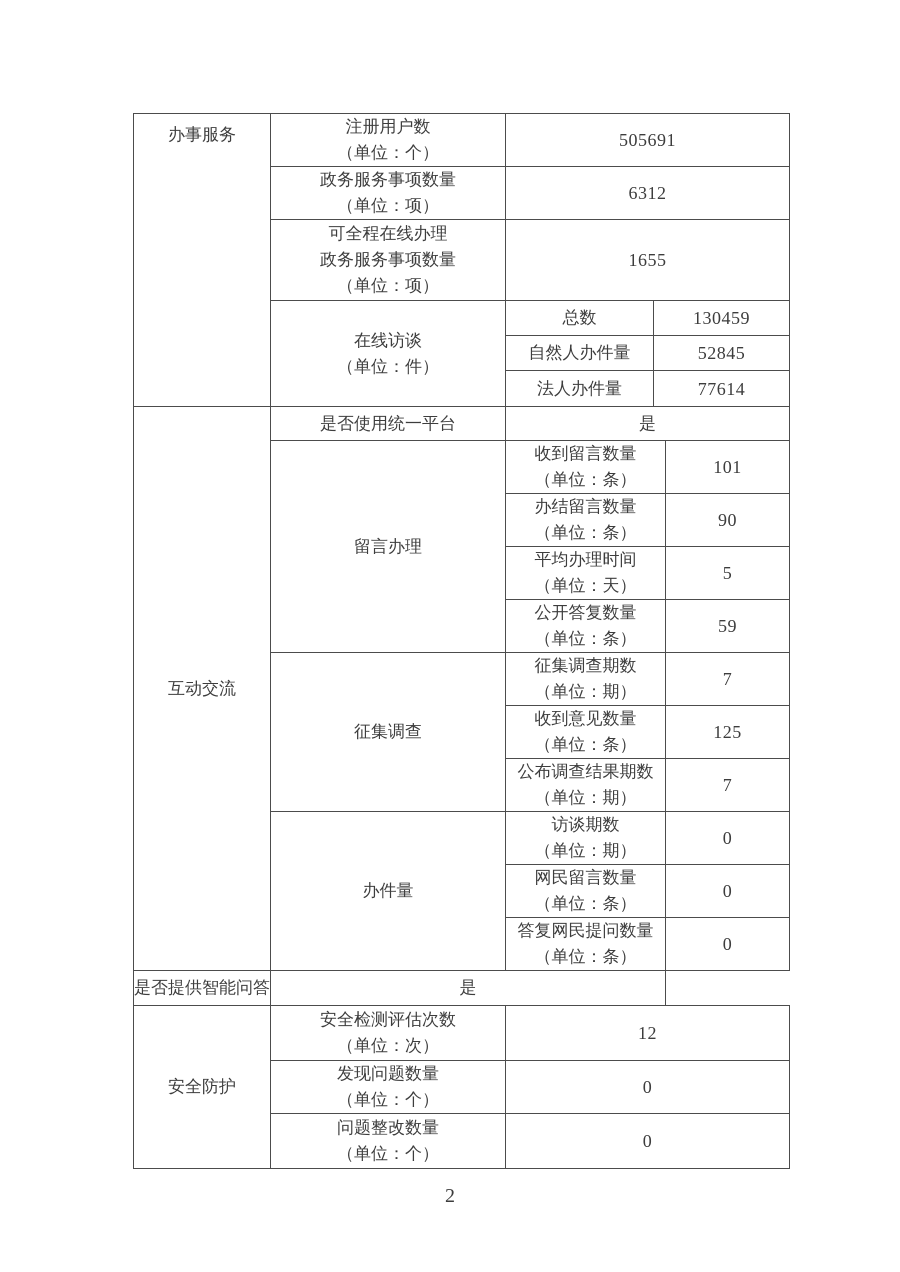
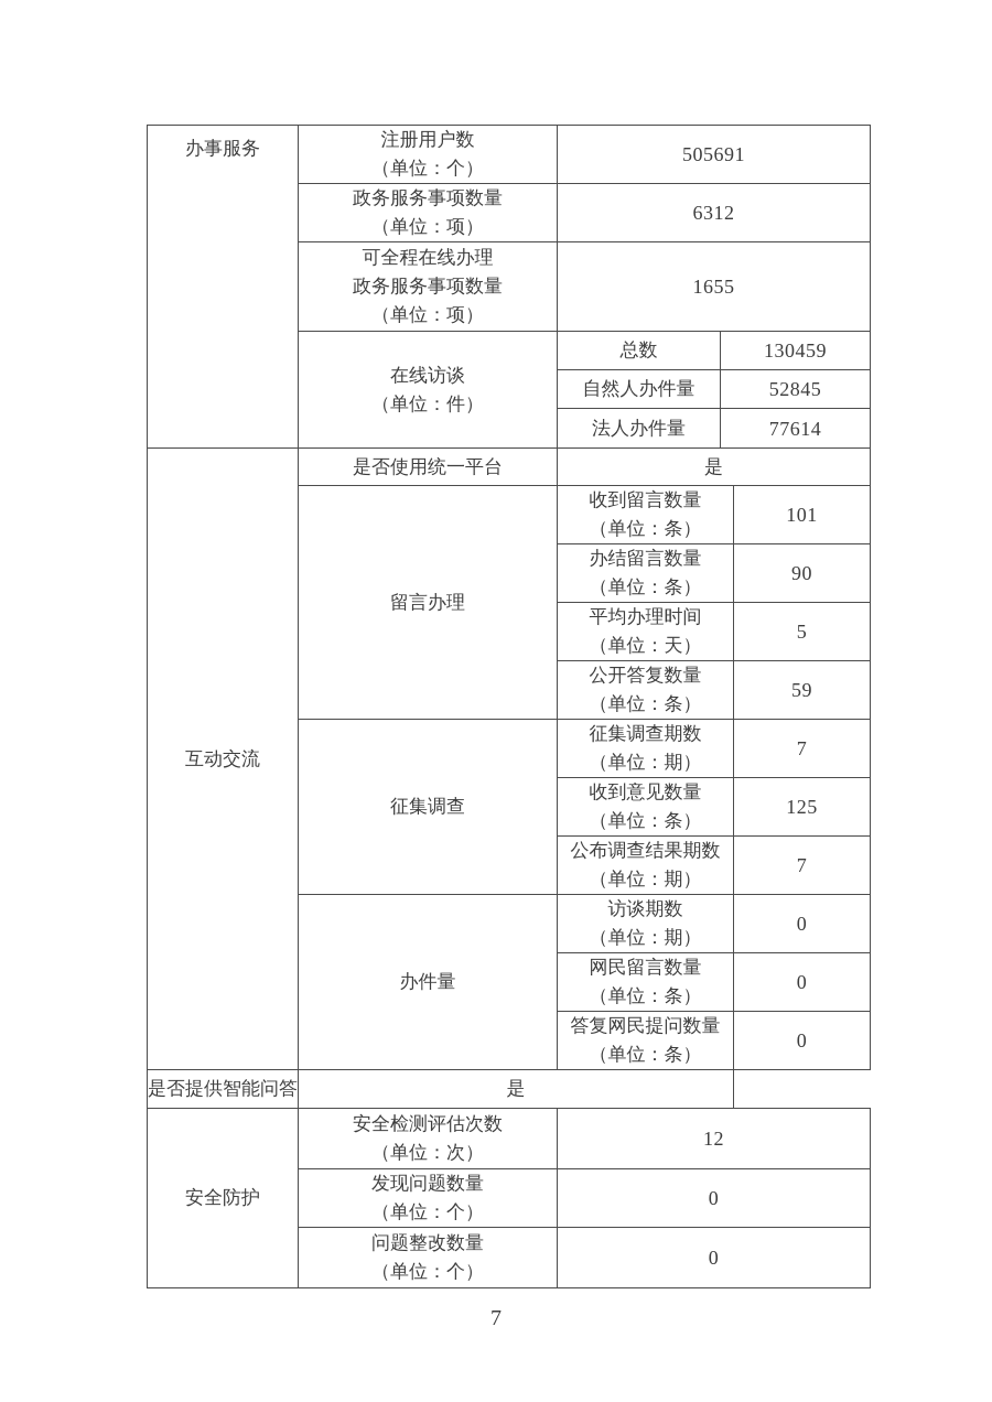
  办事服务	注册用户数 （单位：个）	505691
  政务服务事项数量 （单位：项）	6312
  可全程在线办理 政务服务事项数量 （单位：项）	1655
  在线访谈 （单位：件）	总数	130459
  自然人办件量	52845
  法人办件量	77614
  互动交流	是否使用统一平台	是
  留言办理	收到留言数量 （单位：条）	101
  办结留言数量 （单位：条）	90
  平均办理时间 （单位：天）	5
  公开答复数量 （单位：条）	59
  征集调查	征集调查期数 （单位：期）	7
  收到意见数量 （单位：条）	125
  公布调查结果期数 （单位：期）	7
  办件量	访谈期数 （单位：期）	0
  网民留言数量 （单位：条）	0
  答复网民提问数量 （单位：条）	0
  是否提供智能问答	是
  安全防护	安全检测评估次数 （单位：次）	12
  发现问题数量 （单位：个）	0
  问题整改数量 （单位：个）	0
- 2
+ 7
